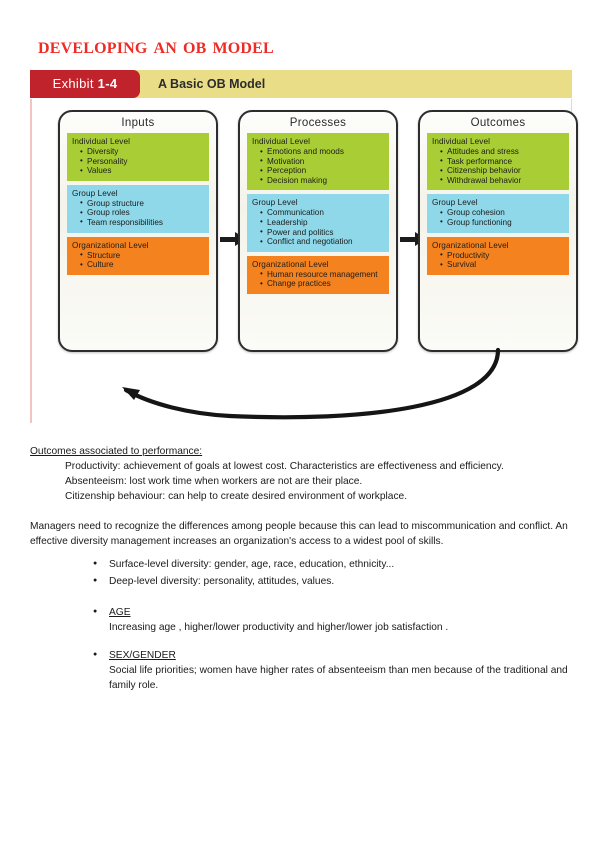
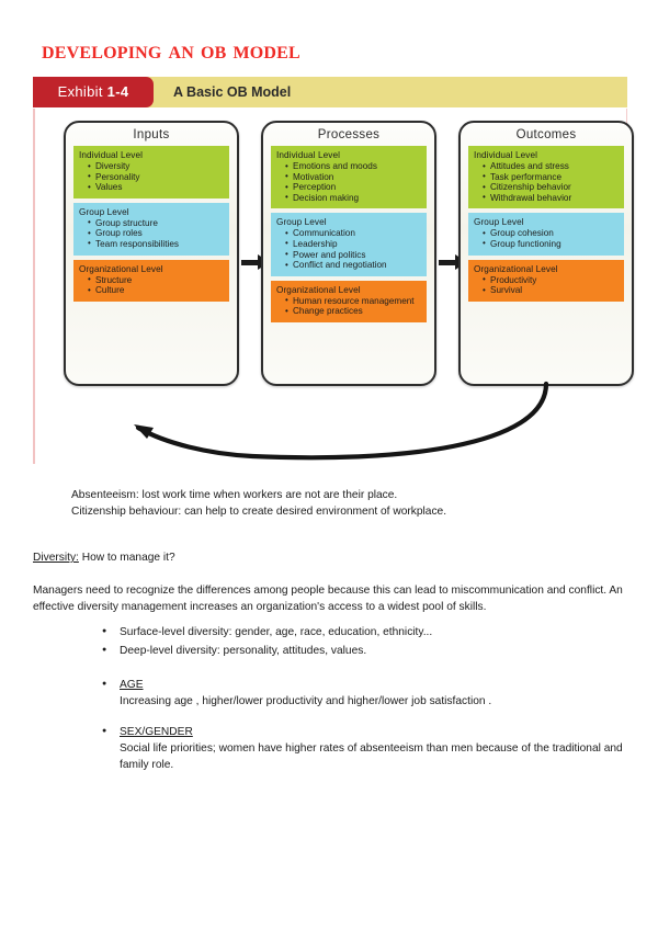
  developing an ob model
  Exhibit 1-4
  A Basic OB Model
  Inputs
  Individual Level
  Diversity
  Personality
  Values
  Group Level
  Group structure
  Group roles
  Team responsibilities
  Organizational Level
  Structure
  Culture
  Processes
  Individual Level
  Emotions and moods
  Motivation
  Perception
  Decision making
  Group Level
  Communication
  Leadership
  Power and politics
  Conflict and negotiation
  Organizational Level
  Human resource management
  Change practices
  Outcomes
  Individual Level
  Attitudes and stress
  Task performance
  Citizenship behavior
  Withdrawal behavior
  Group Level
  Group cohesion
  Group functioning
  Organizational Level
  Productivity
  Survival
- Outcomes associated to performance:
- Productivity: achievement of goals at lowest cost. Characteristics are effectiveness and efficiency.
  Absenteeism: lost work time when workers are not are their place.
  Citizenship behaviour: can help to create desired environment of workplace.
+ Diversity: How to manage it?
  Managers need to recognize the differences among people because this can lead to miscommunication and conflict. An effective diversity management increases an organization's access to a widest pool of skills.
  Surface-level diversity: gender, age, race, education, ethnicity...
  Deep-level diversity: personality, attitudes, values.
  AGE
  Increasing age , higher/lower productivity and higher/lower job satisfaction .
  SEX/GENDER
  Social life priorities; women have higher rates of absenteeism than men because of the traditional and family role.
